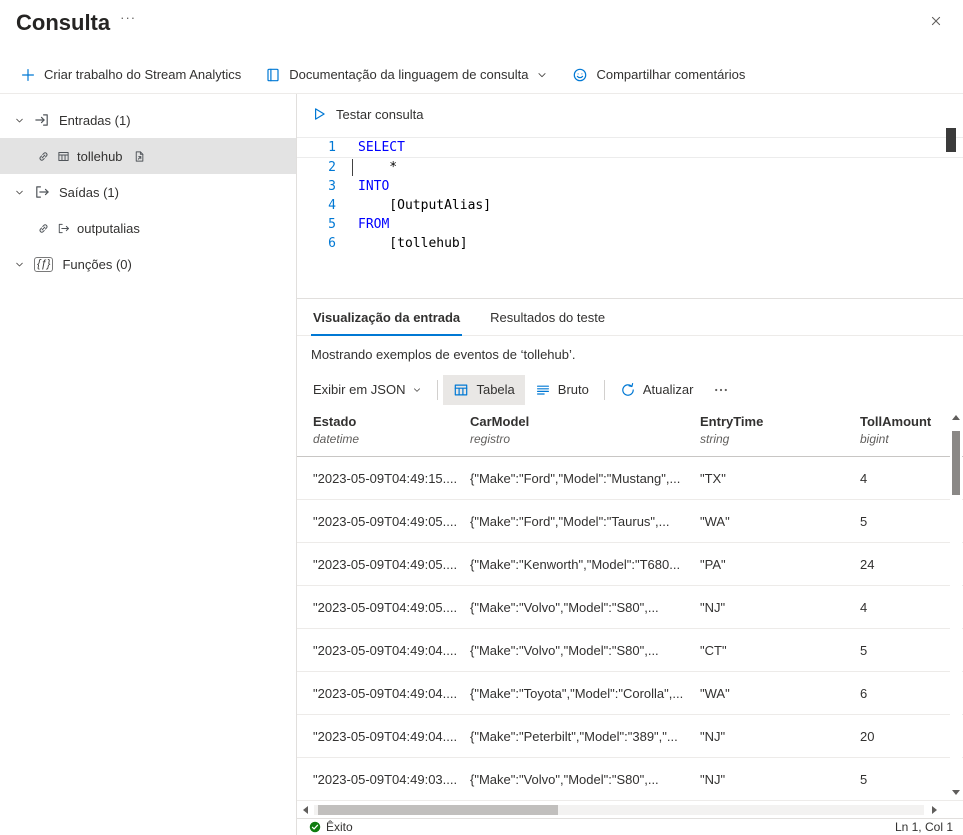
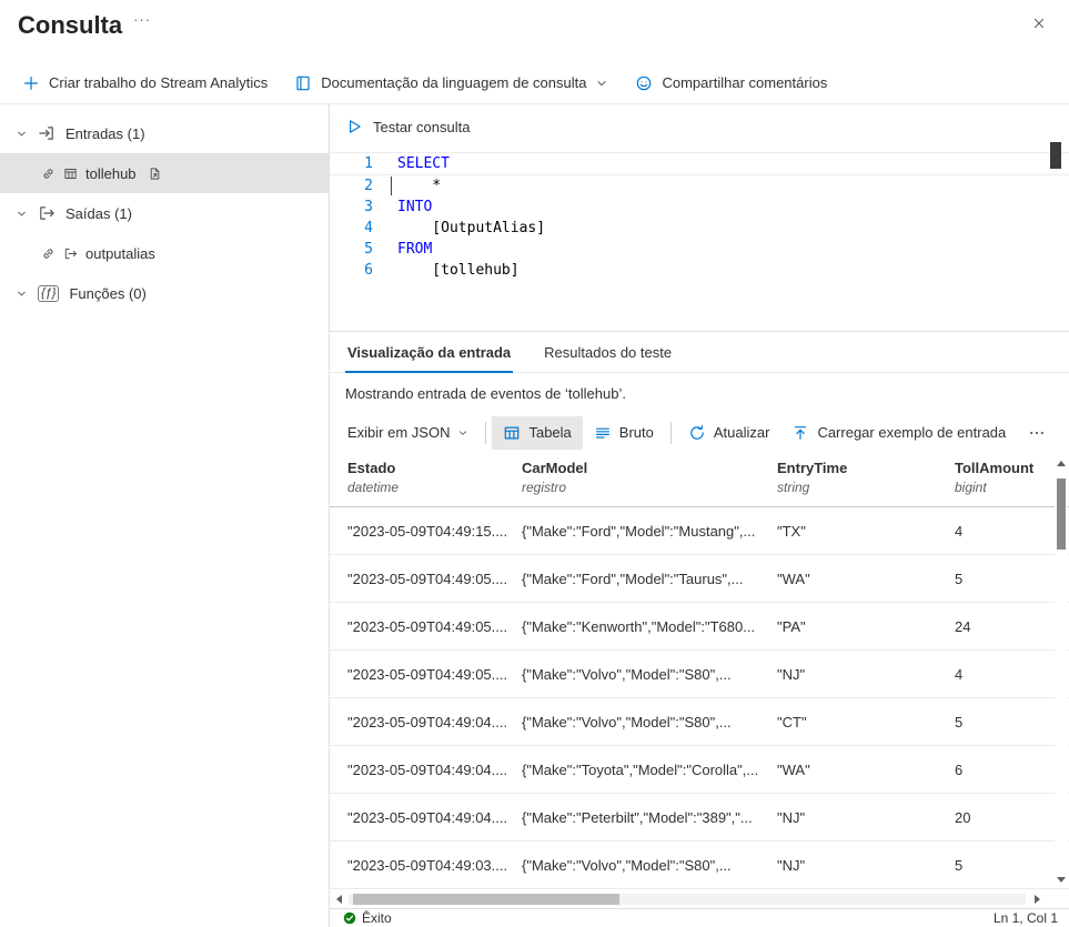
  Consulta
  ···
  Criar trabalho do Stream Analytics
  Documentação da linguagem de consulta
  Compartilhar comentários
  Entradas (1)
  tollehub
  Saídas (1)
  outputalias
  {ƒ}
  Funções (0)
  Testar consulta
  1
  SELECT
  2
  *
  3
  INTO
  4
  [OutputAlias]
  5
  FROM
  6
  [tollehub]
  Visualização da entrada
  Resultados do teste
- Mostrando exemplos de eventos de ‘tollehub’.
+ Mostrando entrada de eventos de ‘tollehub’.
  Exibir em JSON
  Tabela
  Bruto
  Atualizar
+ Carregar exemplo de entrada
  Estado
  datetime
  CarModel
  registro
  EntryTime
  string
  TollAmount
  bigint
  "2023-05-09T04:49:15....
  {"Make":"Ford","Model":"Mustang",...
  "TX"
  4
  "2023-05-09T04:49:05....
  {"Make":"Ford","Model":"Taurus",...
  "WA"
  5
  "2023-05-09T04:49:05....
  {"Make":"Kenworth","Model":"T680...
  "PA"
  24
  "2023-05-09T04:49:05....
  {"Make":"Volvo","Model":"S80",...
  "NJ"
  4
  "2023-05-09T04:49:04....
  {"Make":"Volvo","Model":"S80",...
  "CT"
  5
  "2023-05-09T04:49:04....
  {"Make":"Toyota","Model":"Corolla",...
  "WA"
  6
  "2023-05-09T04:49:04....
  {"Make":"Peterbilt","Model":"389","...
  "NJ"
  20
  "2023-05-09T04:49:03....
  {"Make":"Volvo","Model":"S80",...
  "NJ"
  5
  Êxito
  Ln 1, Col 1
